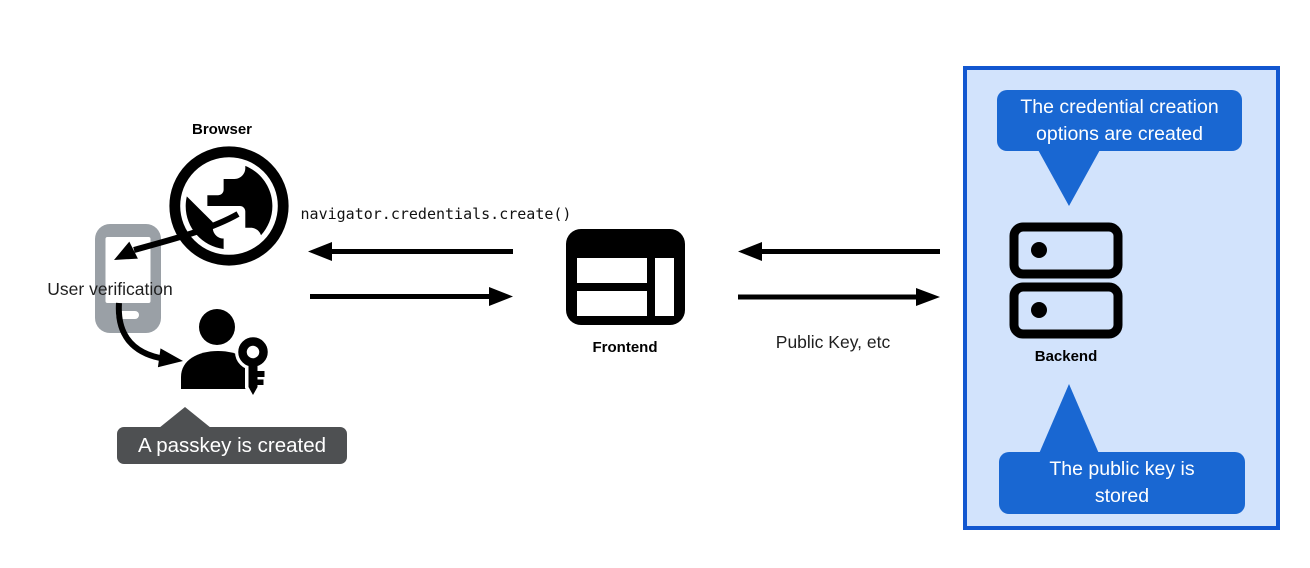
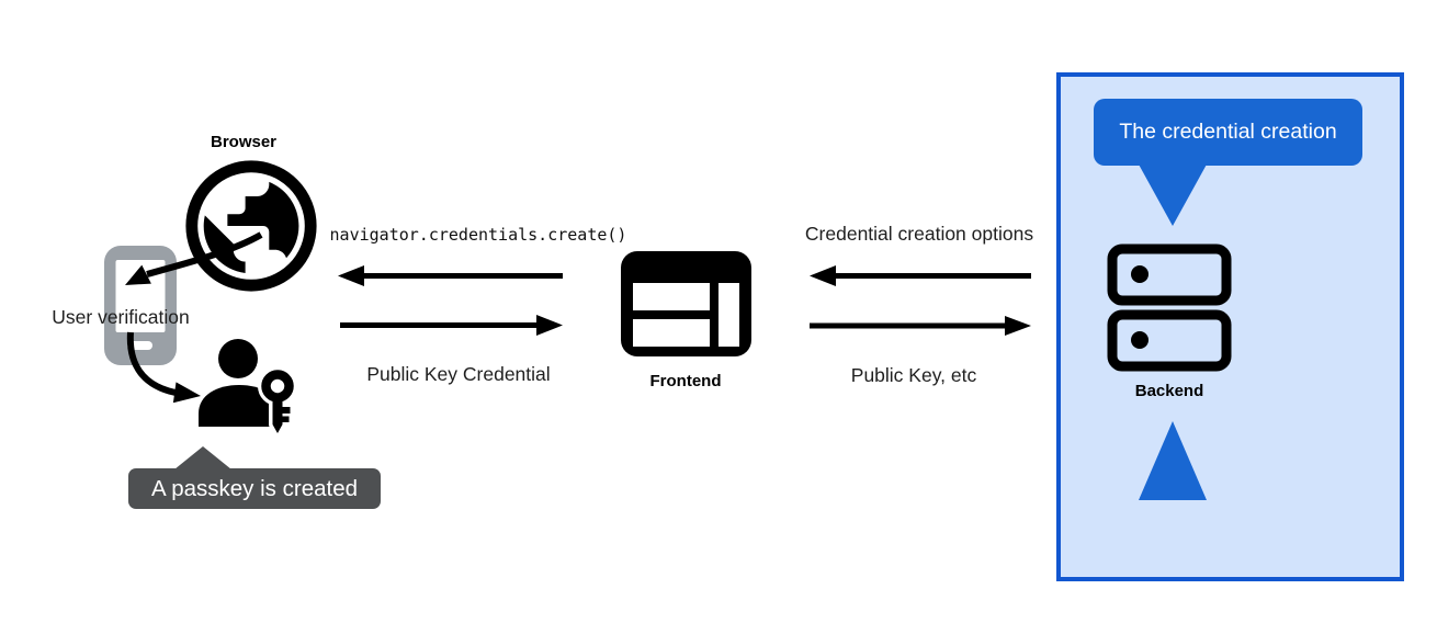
  The credential creation
- options are created
- The public key is
- stored
  A passkey is created
  Browser
  User verification
  navigator.credentials.create()
+ Public Key Credential
+ Credential creation options
  Public Key, etc
  Frontend
  Backend
